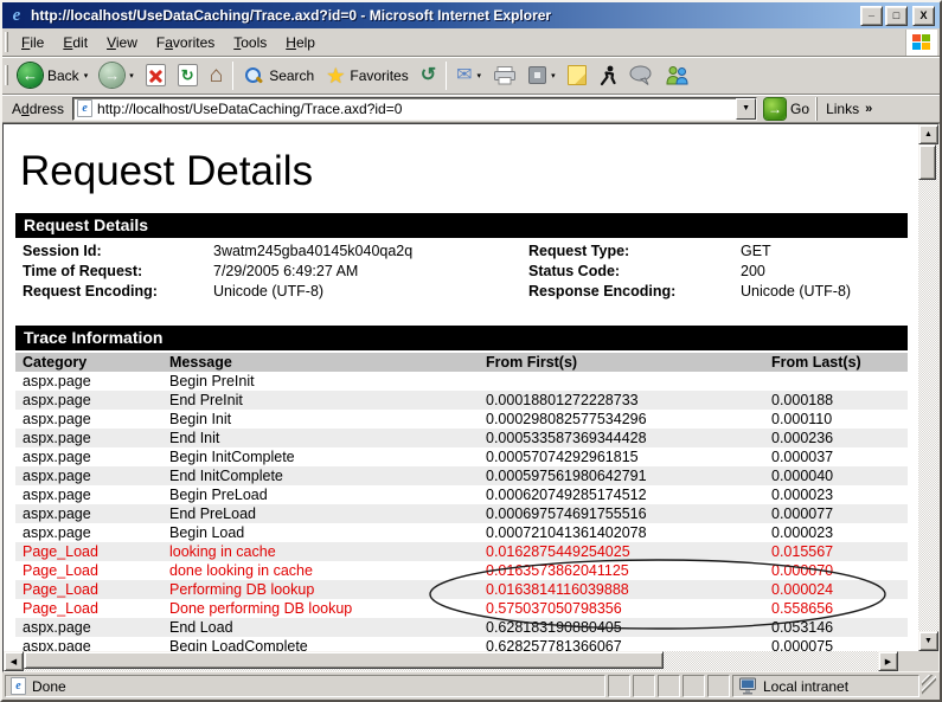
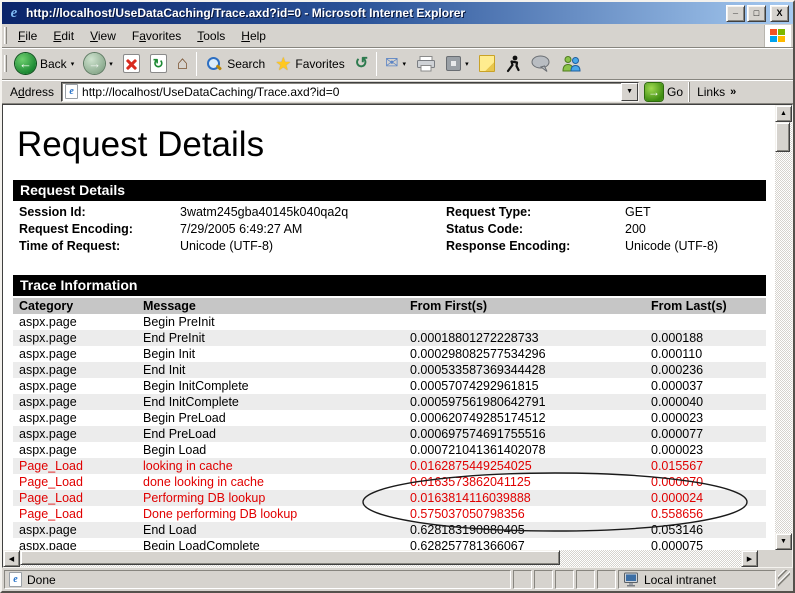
  e
  http://localhost/UseDataCaching/Trace.axd?id=0 - Microsoft Internet Explorer
  _
  □
  X
  File
  Edit
  View
  Favorites
  Tools
  Help
  ←
  Back
  →
  ↻
  ⌂
  Search
  ★
  Favorites
  ↺
  ✉
  Address
  e
  http://localhost/UseDataCaching/Trace.axd?id=0
  →
  Go
  Links
  »
  Request Details
  Request Details
  Session Id:
  3watm245gba40145k040qa2q
  Request Type:
  GET
- Time of Request:
+ Request Encoding:
  7/29/2005 6:49:27 AM
  Status Code:
  200
- Request Encoding:
+ Time of Request:
  Unicode (UTF-8)
  Response Encoding:
  Unicode (UTF-8)
  Trace Information
  Category
  Message
  From First(s)
  From Last(s)
  aspx.page
  Begin PreInit
  aspx.page
  End PreInit
  0.00018801272228733
  0.000188
  aspx.page
  Begin Init
  0.000298082577534296
  0.000110
  aspx.page
  End Init
  0.000533587369344428
  0.000236
  aspx.page
  Begin InitComplete
  0.00057074292961815
  0.000037
  aspx.page
  End InitComplete
  0.000597561980642791
  0.000040
  aspx.page
  Begin PreLoad
  0.000620749285174512
  0.000023
  aspx.page
  End PreLoad
  0.000697574691755516
  0.000077
  aspx.page
  Begin Load
  0.000721041361402078
  0.000023
  Page_Load
  looking in cache
  0.0162875449254025
  0.015567
  Page_Load
  done looking in cache
  0163573862041125
  0.00000
  Page_Load
  Performing DB lookup
  0.0163814116039888
  0.000024
  Page_Load
  Done performing DB lookup
  0.575037050798356
  0.558656
  aspx.page
  End Load
  0.6281831908
  0.053146
  aspx.page
  Begin LoadComplete
  0.628257781366067
  0.000075
  e
  Done
  Local intranet
